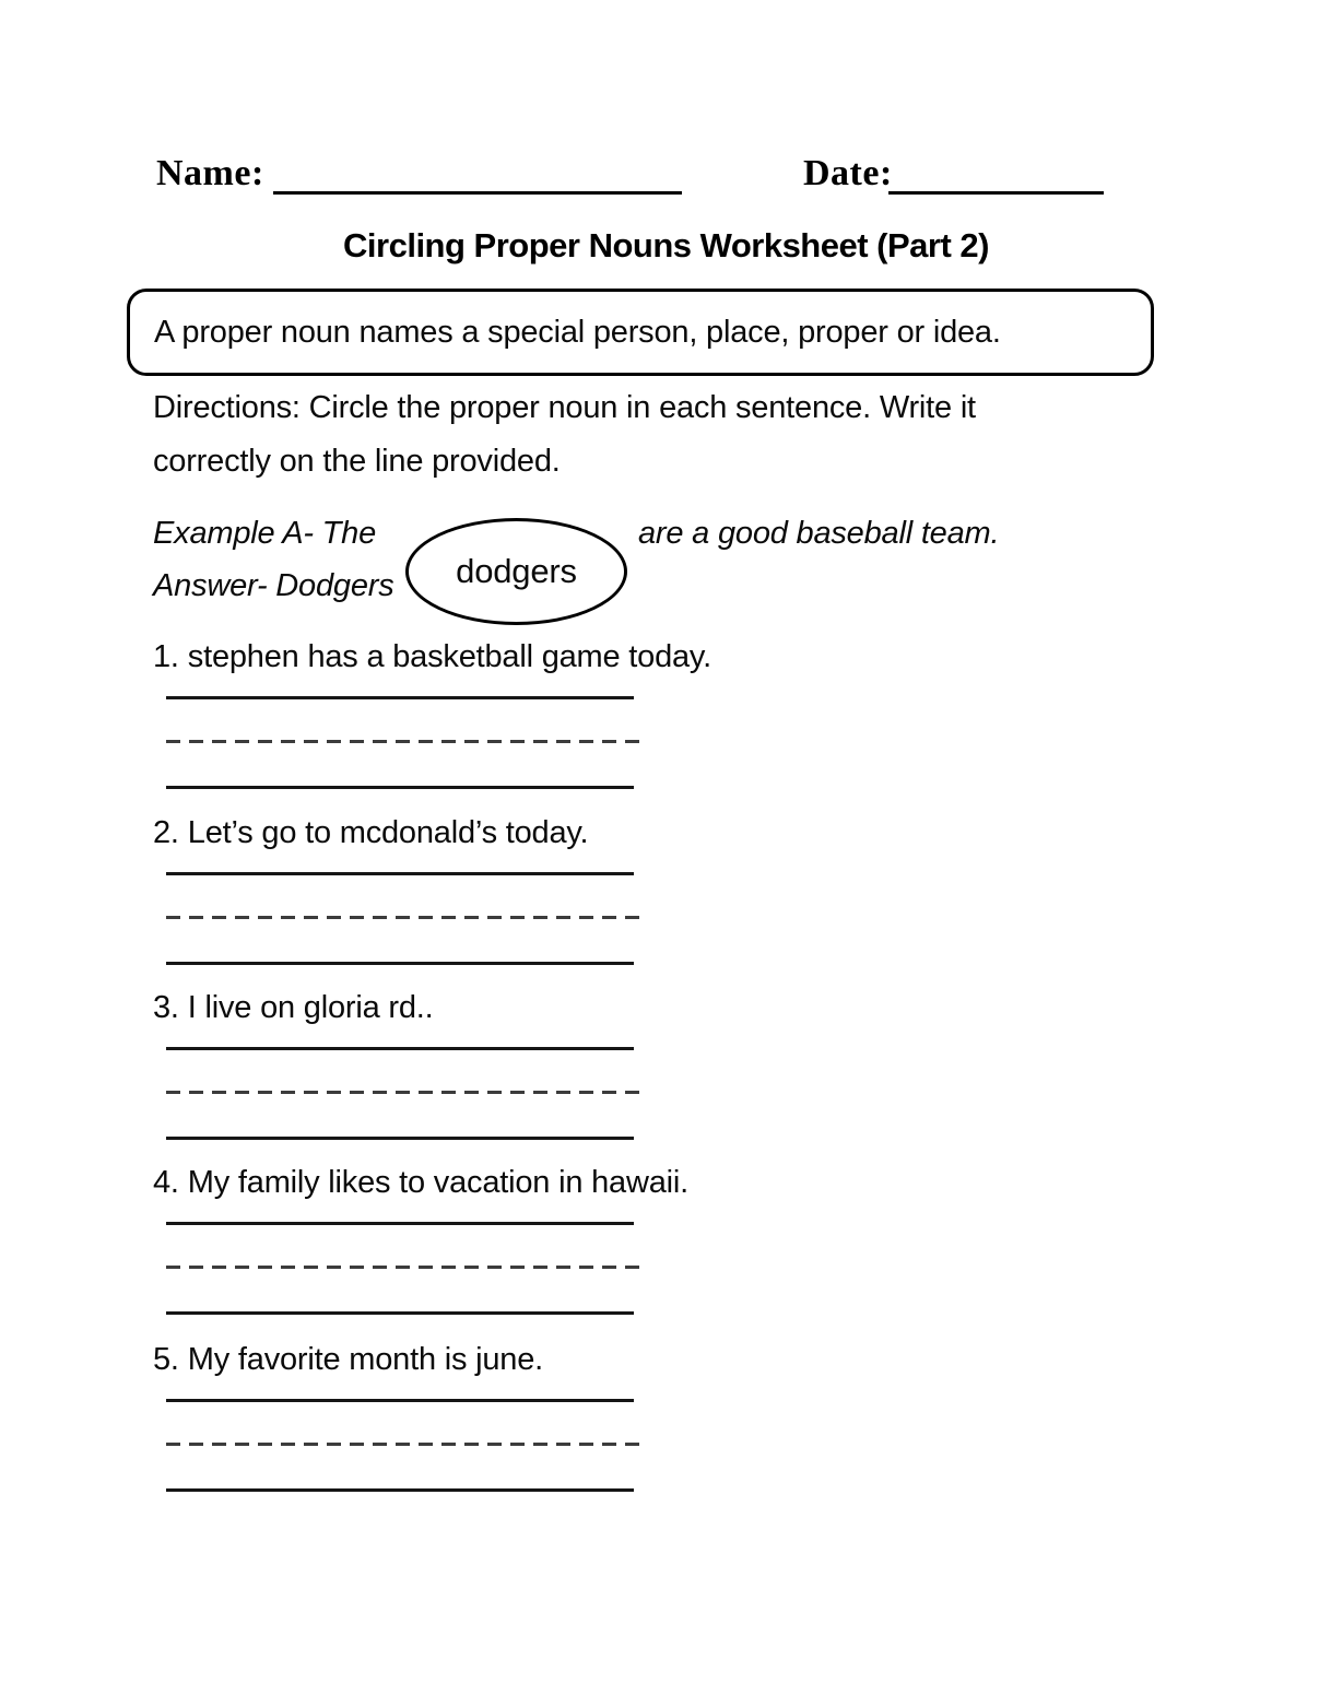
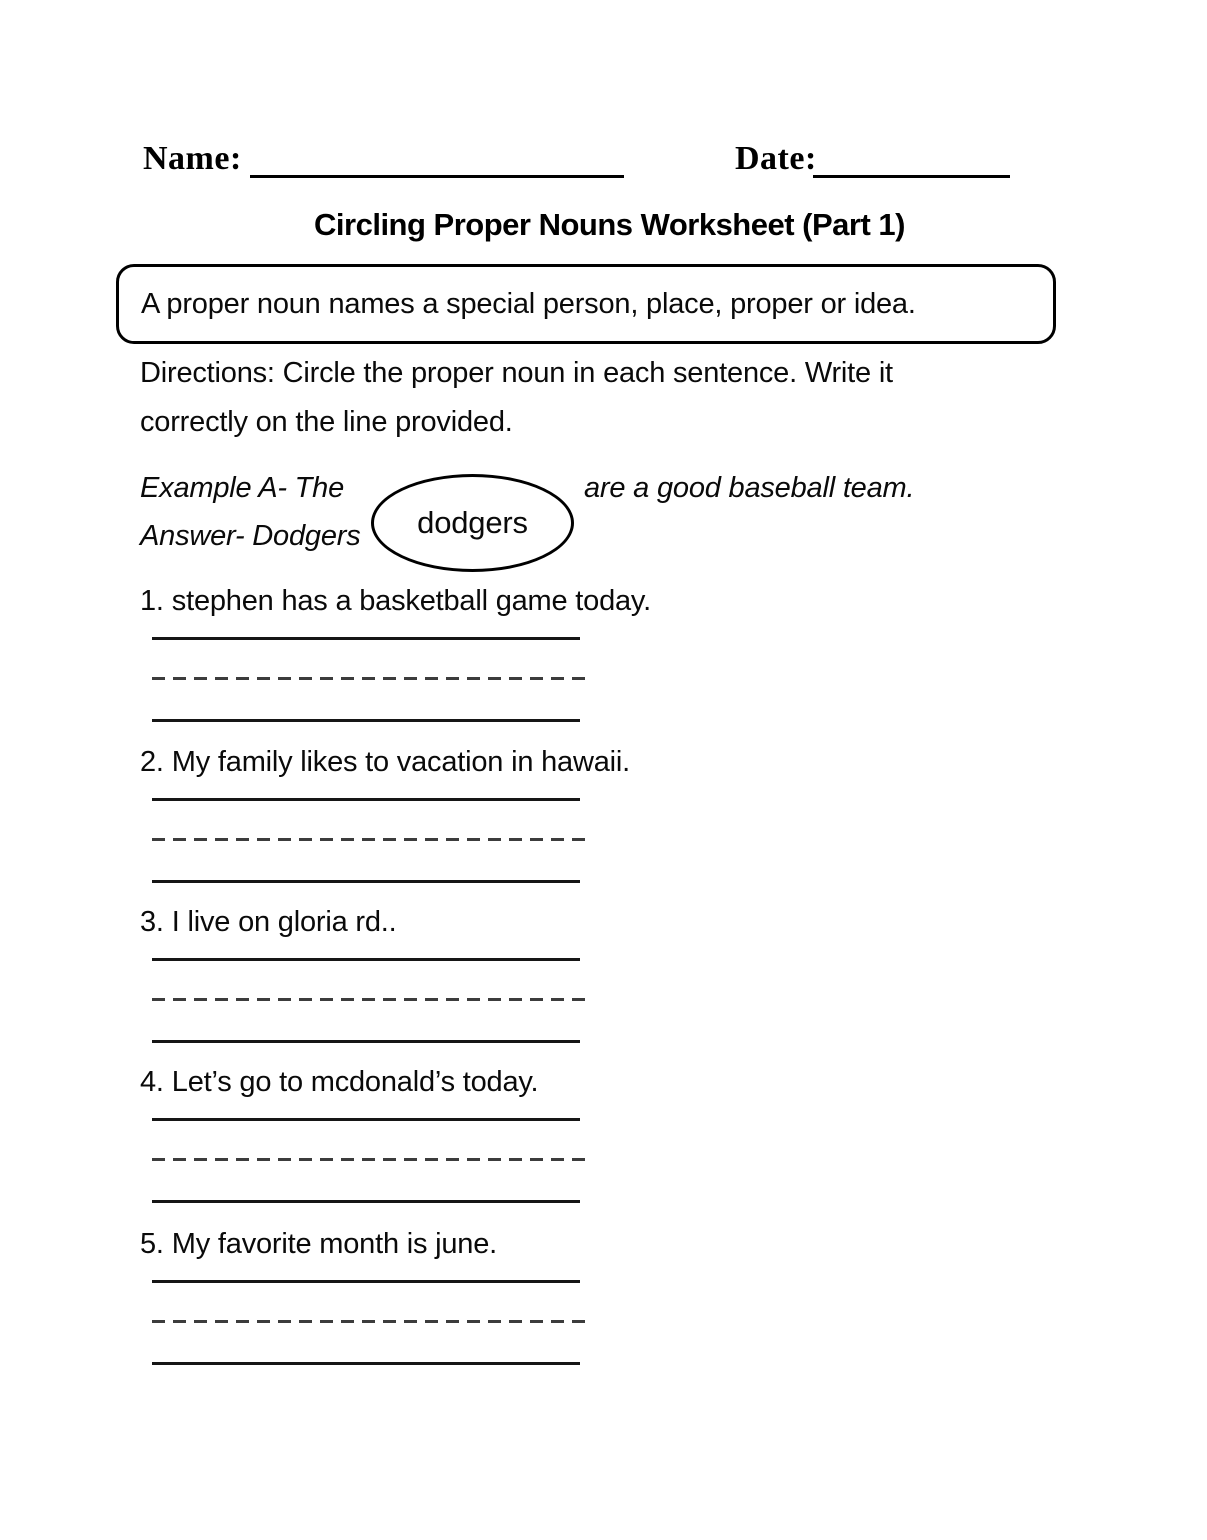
  Name:
  Date:
- Circling Proper Nouns Worksheet (Part 2)
+ Circling Proper Nouns Worksheet (Part 1)
  A proper noun names a special person, place, proper or idea.
  Directions: Circle the proper noun in each sentence. Write it
  correctly on the line provided.
  Example A- The
  are a good baseball team.
  Answer- Dodgers
  dodgers
  1. stephen has a basketball game today.
- 2. Let’s go to mcdonald’s today.
+ 2. My family likes to vacation in hawaii.
  3. I live on gloria rd..
- 4. My family likes to vacation in hawaii.
+ 4. Let’s go to mcdonald’s today.
  5. My favorite month is june.
